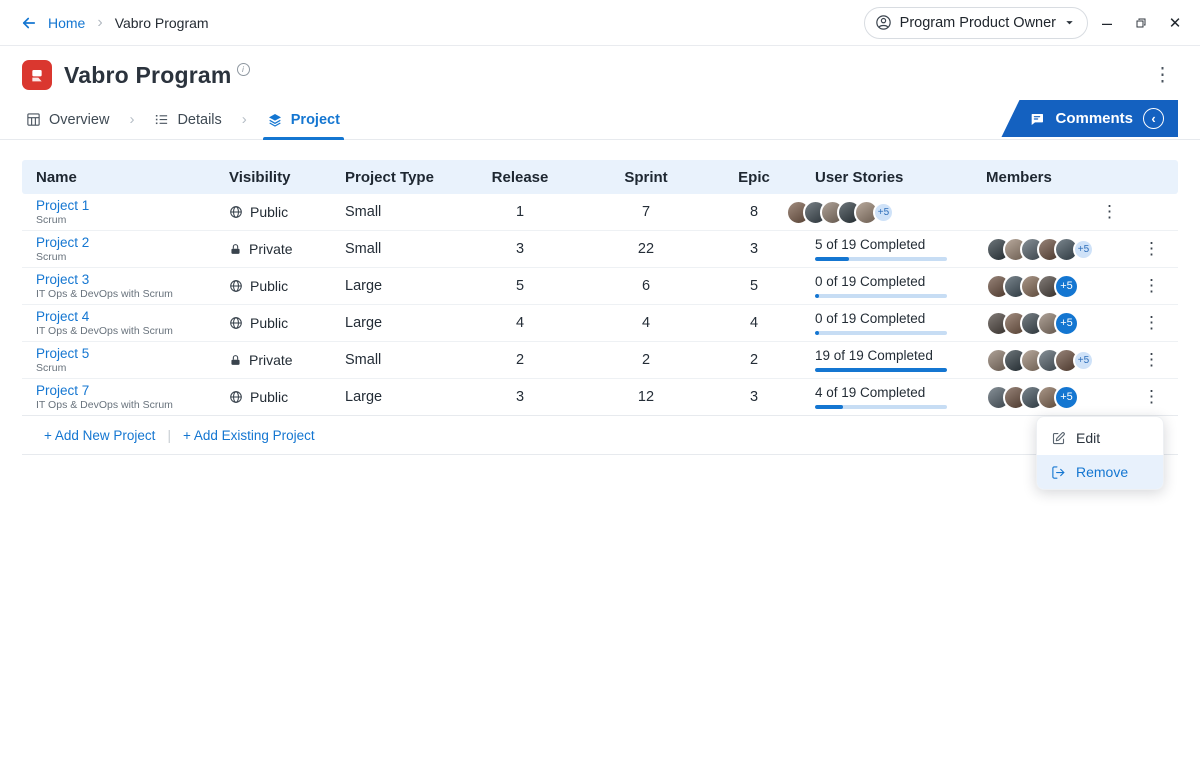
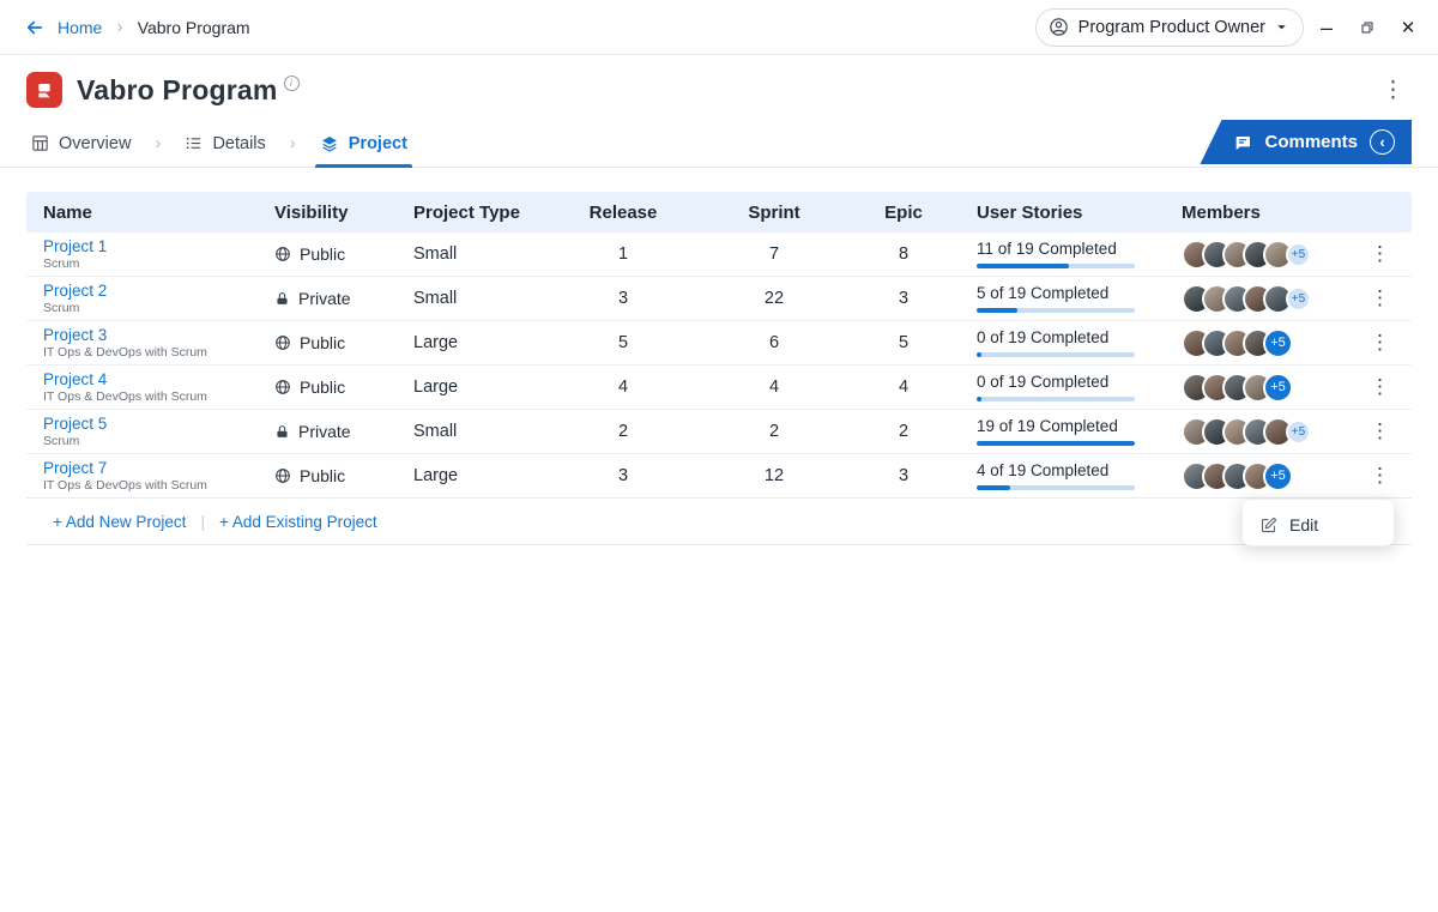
  Home
  ›
  Vabro Program
  Program Product Owner
  –
  ✕
  Vabro Program
  i
  ⋮
  Overview
  ›
  Details
  ›
  Project
  Comments
  ‹
  Name
  Visibility
  Project Type
  Release
  Sprint
  Epic
  User Stories
  Members
  Project 1
  Scrum
  Public
  Small
  1
  7
  8
+ 11 of 19 Completed
  +5
  ⋮
  Project 2
  Scrum
  Private
  Small
  3
  22
  3
  5 of 19 Completed
  +5
  ⋮
  Project 3
  IT Ops & DevOps with Scrum
  Public
  Large
  5
  6
  5
  0 of 19 Completed
  +5
  ⋮
  Project 4
  IT Ops & DevOps with Scrum
  Public
  Large
  4
  4
  4
  0 of 19 Completed
  +5
  ⋮
  Project 5
  Scrum
  Private
  Small
  2
  2
  2
  19 of 19 Completed
  +5
  ⋮
  Project 7
  IT Ops & DevOps with Scrum
  Public
  Large
  3
  12
  3
  4 of 19 Completed
  +5
  ⋮
  + Add New Project
  |
  + Add Existing Project
  Edit
- Remove
